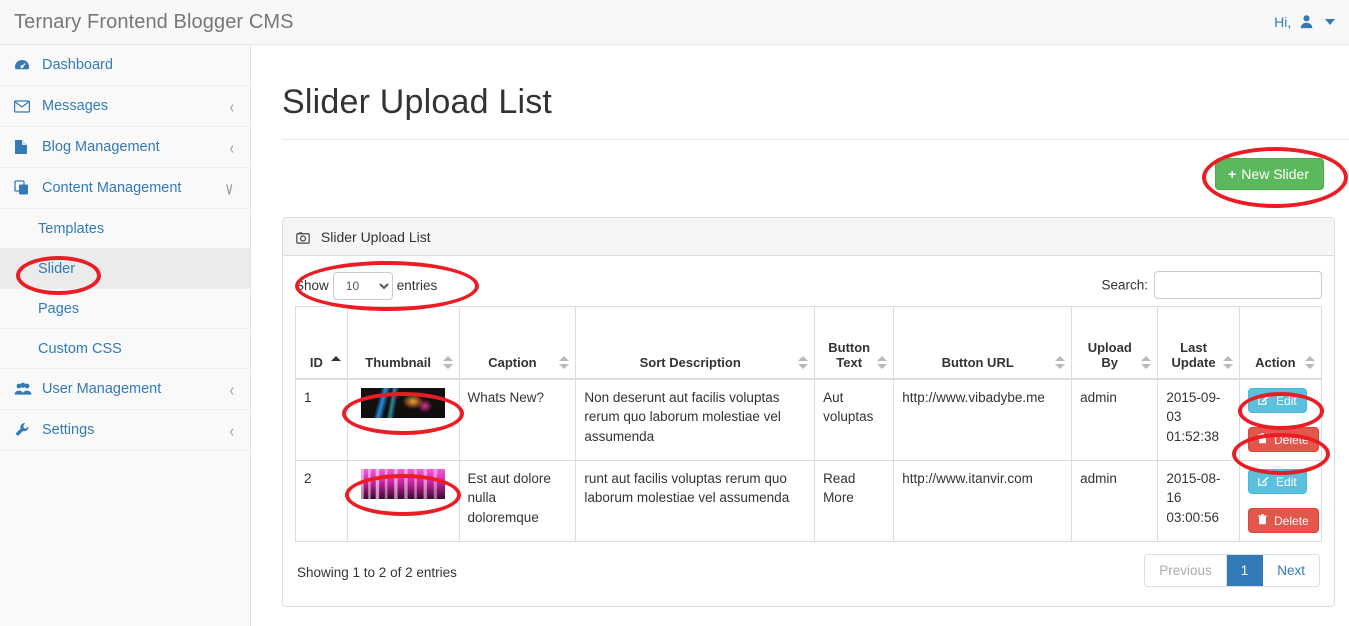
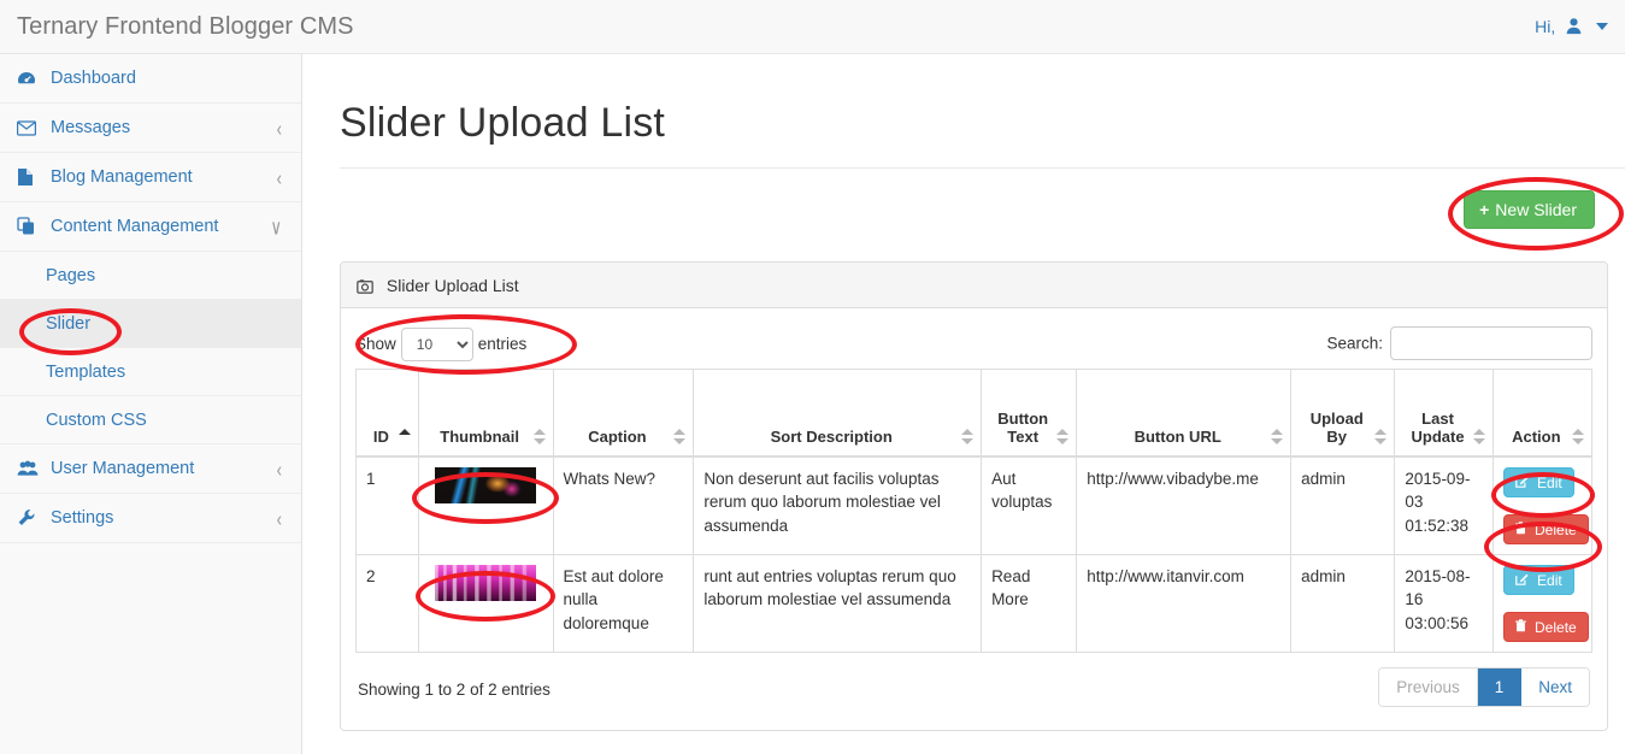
  Ternary Frontend Blogger CMS
  Hi,
  Dashboard
  Messages
  ‹
  Blog Management
  ‹
  Content Management
  ∨
- Templates
+ Pages
  Slider
- Pages
+ Templates
  Custom CSS
  User Management
  ‹
  Settings
  ‹
  Slider Upload List
  + New Slider
  Slider Upload List
  Show 10 entries
  Search:
  ID	Thumbnail	Caption	Sort Description	Button Text	Button URL	Upload By	Last Update	Action
  1		Whats New?	Non deserunt aut facilis voluptas rerum quo laborum molestiae vel assumenda	Aut voluptas	http://www.vibadybe.me	admin	2015-09-03 01:52:38	Edit Delete
- 2		Est aut dolore nulla doloremque	runt aut facilis voluptas rerum quo laborum molestiae vel assumenda	Read More	http://www.itanvir.com	admin	2015-08-16 03:00:56	Edit Delete
+ 2		Est aut dolore nulla doloremque	runt aut entries voluptas rerum quo laborum molestiae vel assumenda	Read More	http://www.itanvir.com	admin	2015-08-16 03:00:56	Edit Delete
  Showing 1 to 2 of 2 entries
  Previous
  1
  Next
